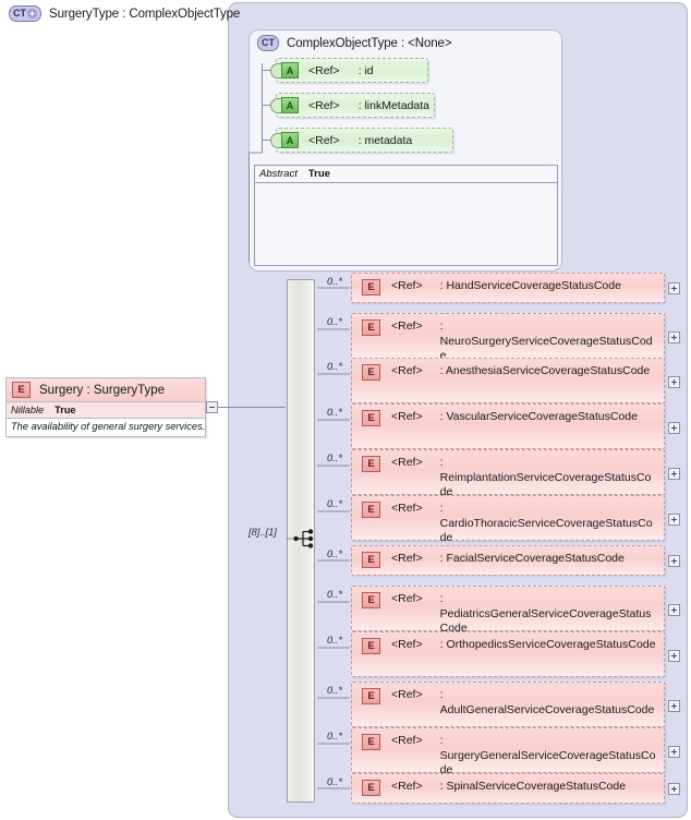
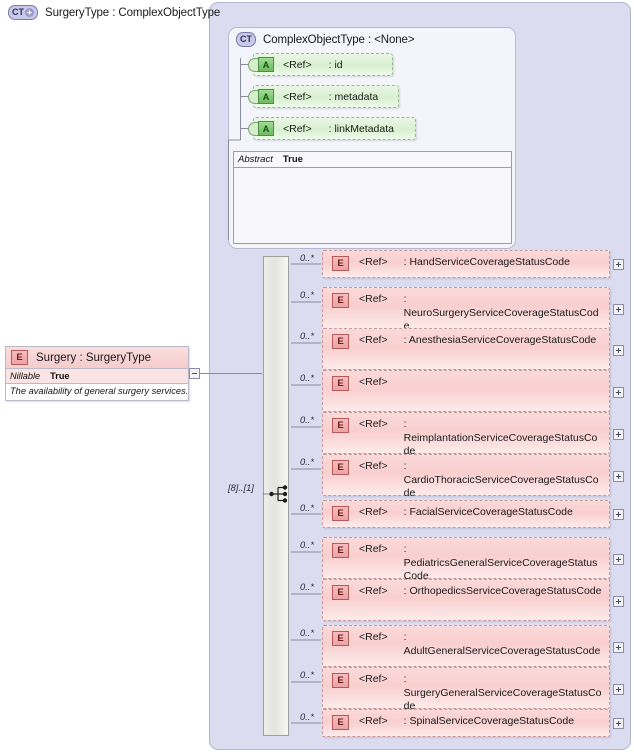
  CT
  SurgeryType : ComplexObjectType
  CT
  ComplexObjectType : <None>
  A
  <Ref>
  : id
  A
  <Ref>
- : linkMetadata
+ : metadata
  A
  <Ref>
- : metadata
+ : linkMetadata
  Abstract
  True
  E
  Surgery : SurgeryType
  Nillable
  True
  The availability of general surgery services.
  [8]..[1]
  0..*
  E
  <Ref>
  : HandServiceCoverageStatusCode
  0..*
  E
  <Ref>
  : NeuroSurgeryServiceCoverageStatusCode
  0..*
  E
  <Ref>
  : AnesthesiaServiceCoverageStatusCode
  0..*
  E
  <Ref>
- : VascularServiceCoverageStatusCode
  0..*
  E
  <Ref>
  : ReimplantationServiceCoverageStatusCode
  0..*
  E
  <Ref>
  : CardioThoracicServiceCoverageStatusCode
  0..*
  E
  <Ref>
  : FacialServiceCoverageStatusCode
  0..*
  E
  <Ref>
  : PediatricsGeneralServiceCoverageStatusCode
  0..*
  E
  <Ref>
  : OrthopedicsServiceCoverageStatusCode
  0..*
  E
  <Ref>
  : AdultGeneralServiceCoverageStatusCode
  0..*
  E
  <Ref>
  : SurgeryGeneralServiceCoverageStatusCode
  0..*
  E
  <Ref>
  : SpinalServiceCoverageStatusCode
